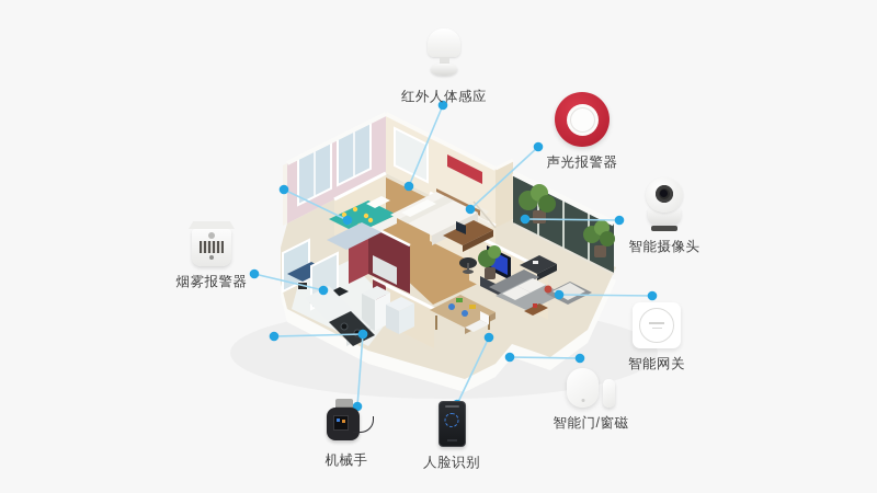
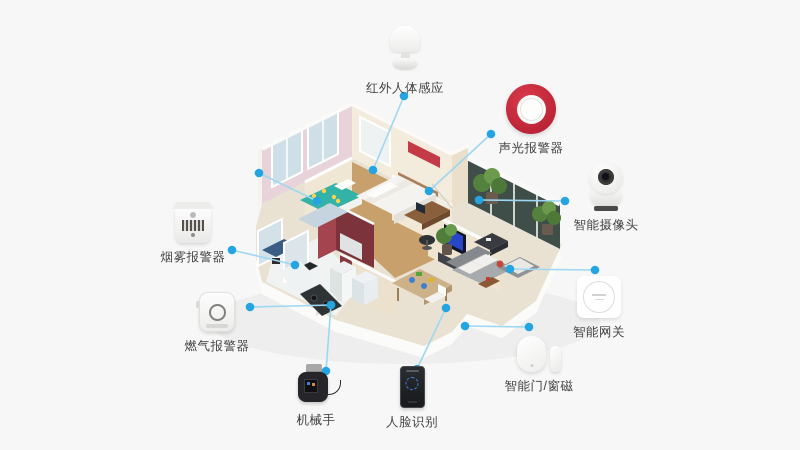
  红外人体感应
  烟雾报警器
+ 燃气报警器
  机械手
  人脸识别
  智能门/窗磁
  智能网关
  智能摄像头
  声光报警器
